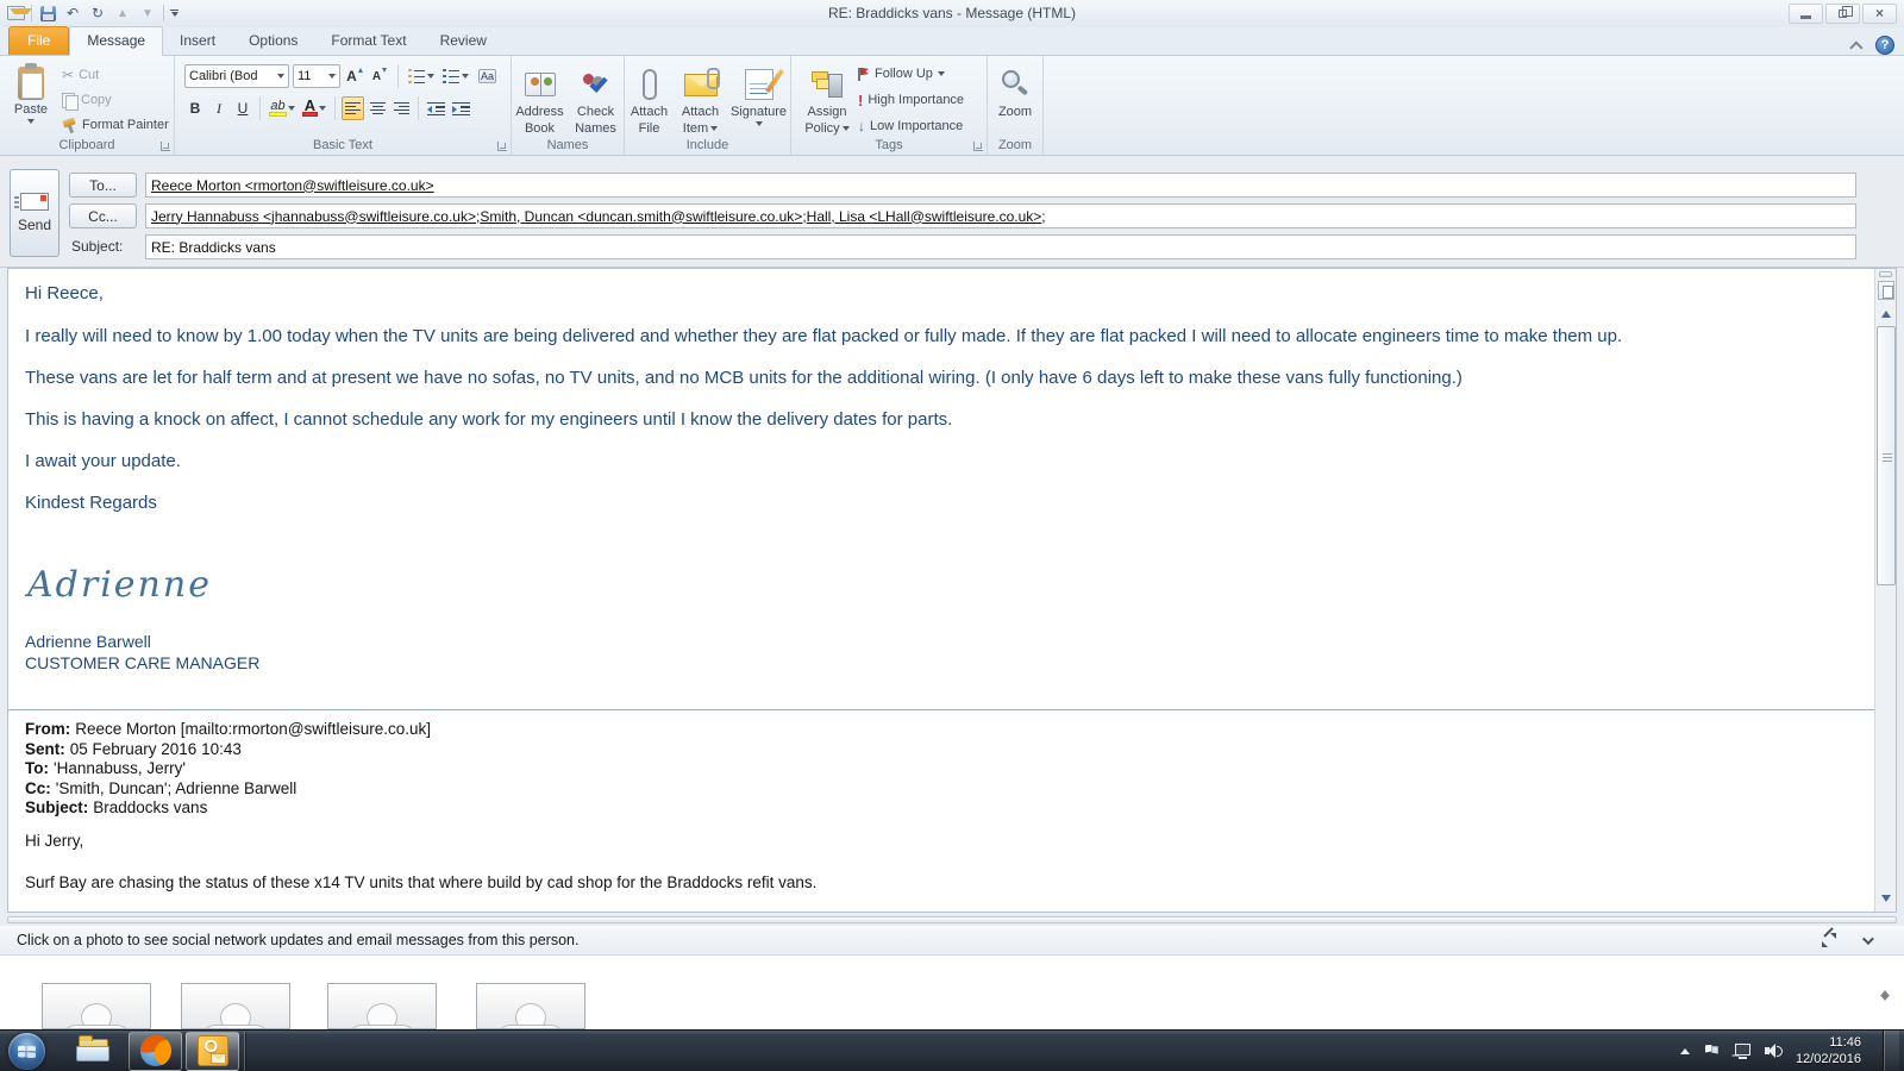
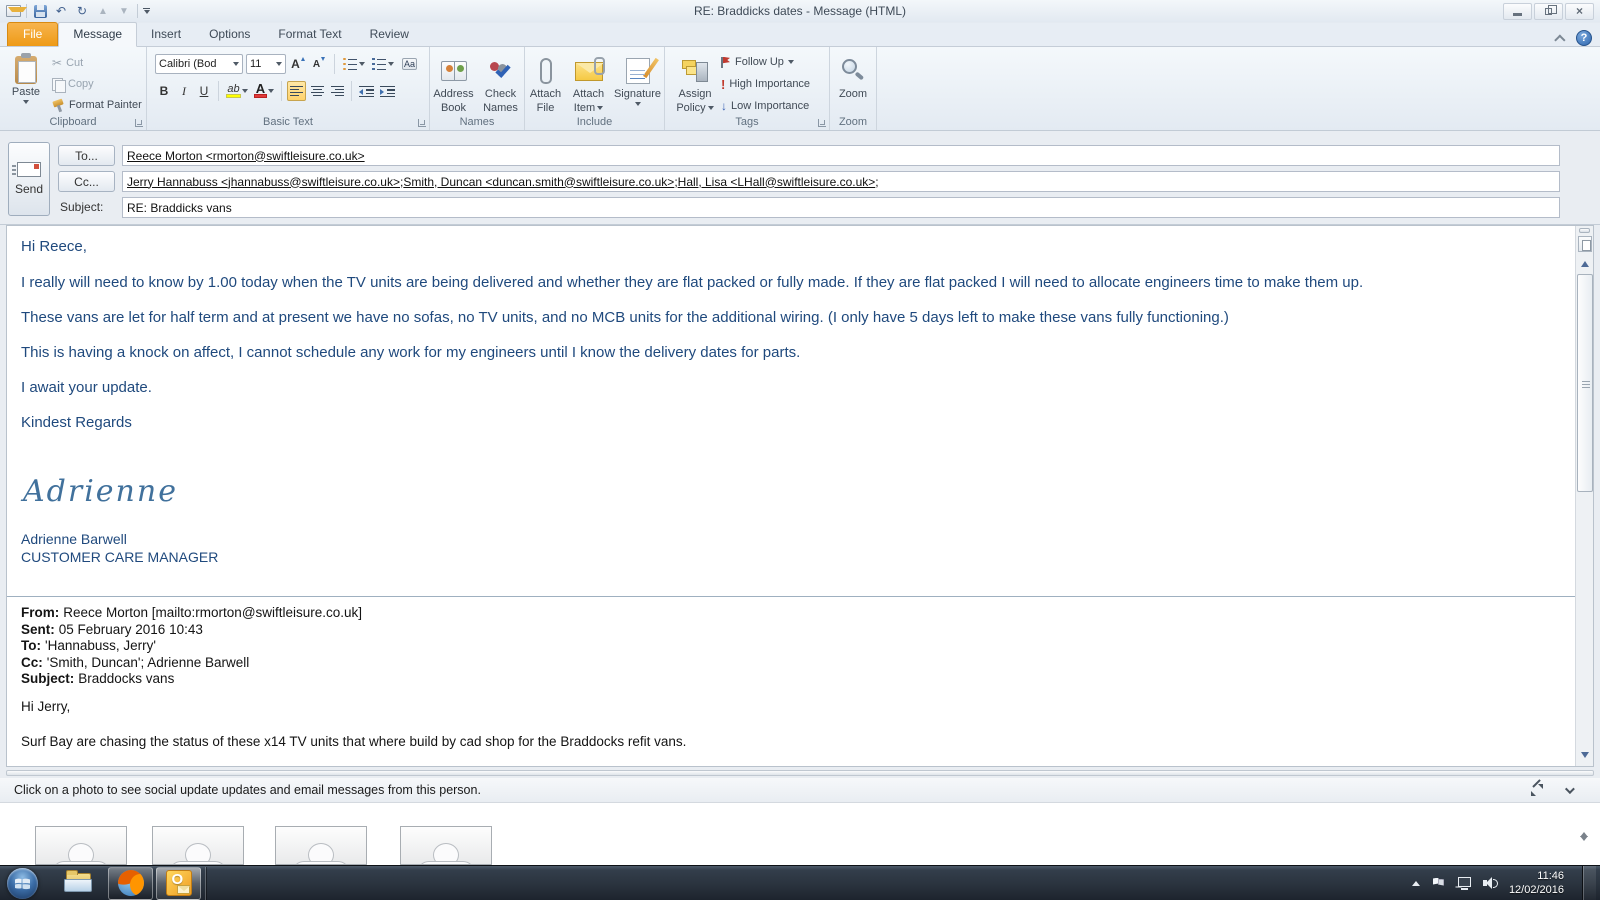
  ↶
  ↻
  ▲
  ▼
- RE: Braddicks vans - Message (HTML)
+ RE: Braddicks dates - Message (HTML)
  ×
  File
  Message
  Insert
  Options
  Format Text
  Review
  ?
  Paste
  ✂
  Cut
  Copy
  Format Painter
  Clipboard
  Calibri (Bod
  11
  A
  A
  Aa
  B
  I
  U
  ab
  A
  Basic Text
  Address
  Book
  Check
  Names
  Names
  Attach
  File
  Attach
  Item
  Signature
  Include
  Assign
  Policy
  Follow Up
  !
  High Importance
  ↓
  Low Importance
  Tags
  Zoom
  Zoom
  Send
  To...
  Reece Morton <rmorton@swiftleisure.co.uk>
  Cc...
  Jerry Hannabuss <jhannabuss@swiftleisure.co.uk>
  ;
  Smith, Duncan <duncan.smith@swiftleisure.co.uk>
  ;
  Hall, Lisa <LHall@swiftleisure.co.uk>
  ;
  Subject:
  RE: Braddicks vans
  Hi Reece,
  I really will need to know by 1.00 today when the TV units are being delivered and whether they are flat packed or fully made. If they are flat packed I will need to allocate engineers time to make them up.
- These vans are let for half term and at present we have no sofas, no TV units, and no MCB units for the additional wiring. (I only have 6 days left to make these vans fully functioning.)
+ These vans are let for half term and at present we have no sofas, no TV units, and no MCB units for the additional wiring. (I only have 5 days left to make these vans fully functioning.)
  This is having a knock on affect, I cannot schedule any work for my engineers until I know the delivery dates for parts.
  I await your update.
  Kindest Regards
  Adrienne
  Adrienne Barwell
  CUSTOMER CARE MANAGER
  From: Reece Morton [mailto:rmorton@swiftleisure.co.uk]
  Sent: 05 February 2016 10:43
  To: 'Hannabuss, Jerry'
  Cc: 'Smith, Duncan'; Adrienne Barwell
  Subject: Braddocks vans
  Hi Jerry,
  Surf Bay are chasing the status of these x14 TV units that where build by cad shop for the Braddocks refit vans.
- Click on a photo to see social network updates and email messages from this person.
+ Click on a photo to see social update updates and email messages from this person.
  O
  11:46
  12/02/2016
